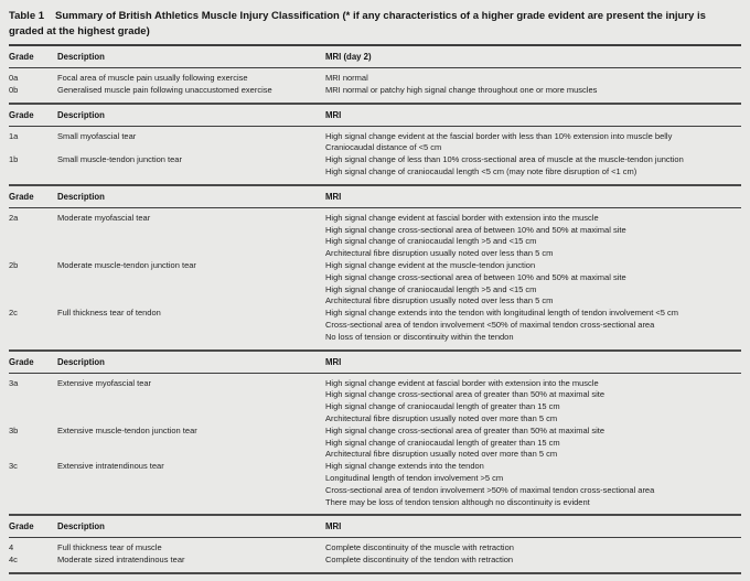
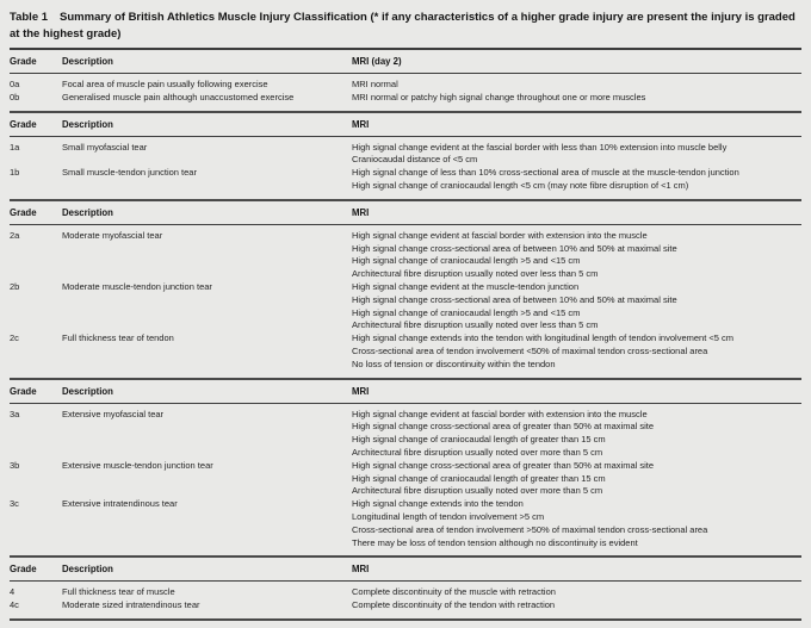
- Table 1 Summary of British Athletics Muscle Injury Classification (* if any characteristics of a higher grade evident are present the injury is graded at the highest grade)
+ Table 1 Summary of British Athletics Muscle Injury Classification (* if any characteristics of a higher grade injury are present the injury is graded at the highest grade)
  Grade
  Description
  MRI (day 2)
  0a
  Focal area of muscle pain usually following exercise
  MRI normal
  0b
- Generalised muscle pain following unaccustomed exercise
+ Generalised muscle pain although unaccustomed exercise
  MRI normal or patchy high signal change throughout one or more muscles
  Grade
  Description
  MRI
  1a
  Small myofascial tear
  High signal change evident at the fascial border with less than 10% extension into muscle belly
  Craniocaudal distance of <5 cm
  1b
  Small muscle-tendon junction tear
  High signal change of less than 10% cross-sectional area of muscle at the muscle-tendon junction
  High signal change of craniocaudal length <5 cm (may note fibre disruption of <1 cm)
  Grade
  Description
  MRI
  2a
  Moderate myofascial tear
  High signal change evident at fascial border with extension into the muscle
  High signal change cross-sectional area of between 10% and 50% at maximal site
  High signal change of craniocaudal length >5 and <15 cm
  Architectural fibre disruption usually noted over less than 5 cm
  2b
  Moderate muscle-tendon junction tear
  High signal change evident at the muscle-tendon junction
  High signal change cross-sectional area of between 10% and 50% at maximal site
  High signal change of craniocaudal length >5 and <15 cm
  Architectural fibre disruption usually noted over less than 5 cm
  2c
  Full thickness tear of tendon
  High signal change extends into the tendon with longitudinal length of tendon involvement <5 cm
  Cross-sectional area of tendon involvement <50% of maximal tendon cross-sectional area
  No loss of tension or discontinuity within the tendon
  Grade
  Description
  MRI
  3a
  Extensive myofascial tear
  High signal change evident at fascial border with extension into the muscle
  High signal change cross-sectional area of greater than 50% at maximal site
  High signal change of craniocaudal length of greater than 15 cm
  Architectural fibre disruption usually noted over more than 5 cm
  3b
  Extensive muscle-tendon junction tear
  High signal change cross-sectional area of greater than 50% at maximal site
  High signal change of craniocaudal length of greater than 15 cm
  Architectural fibre disruption usually noted over more than 5 cm
  3c
  Extensive intratendinous tear
  High signal change extends into the tendon
  Longitudinal length of tendon involvement >5 cm
  Cross-sectional area of tendon involvement >50% of maximal tendon cross-sectional area
  There may be loss of tendon tension although no discontinuity is evident
  Grade
  Description
  MRI
  4
  Full thickness tear of muscle
  Complete discontinuity of the muscle with retraction
  4c
  Moderate sized intratendinous tear
  Complete discontinuity of the tendon with retraction
